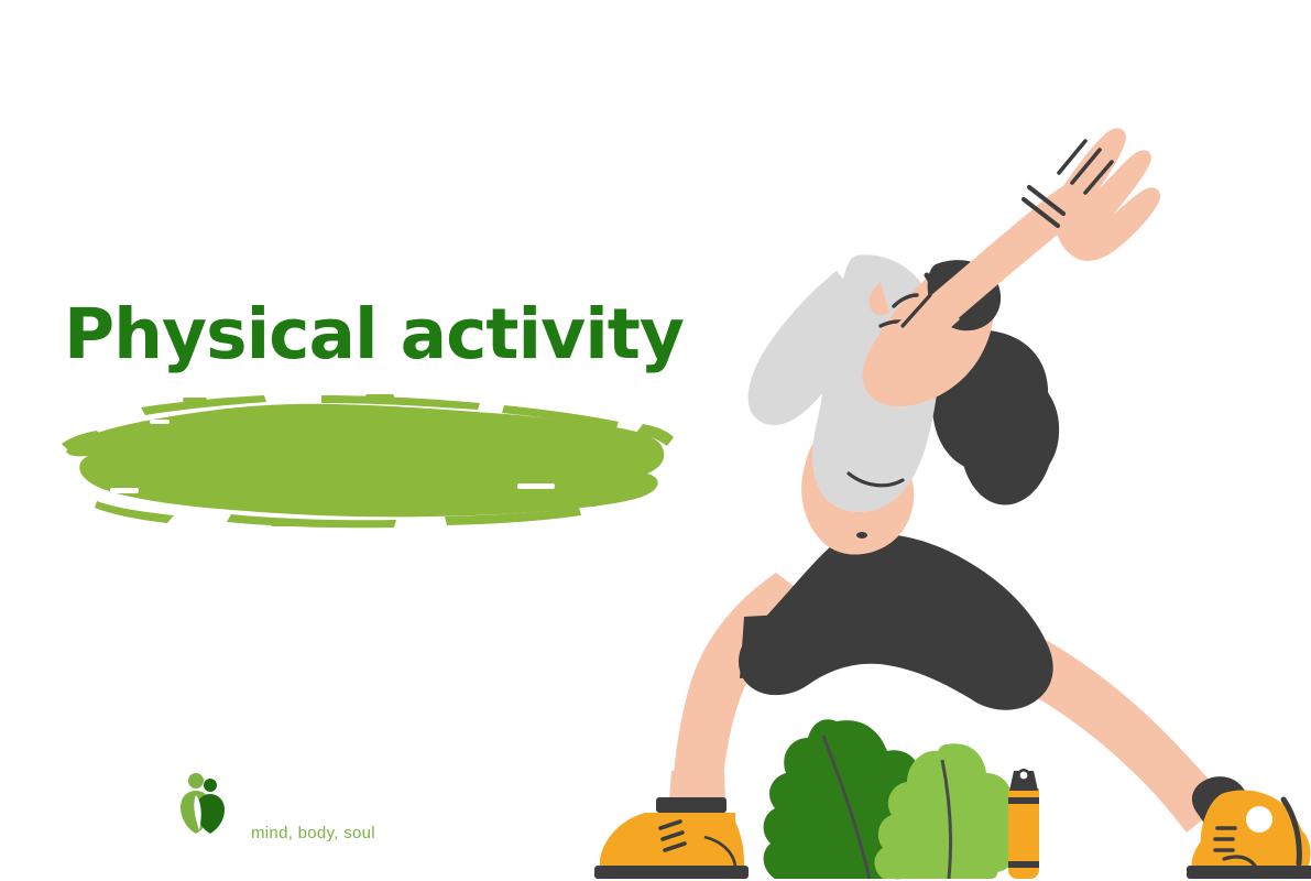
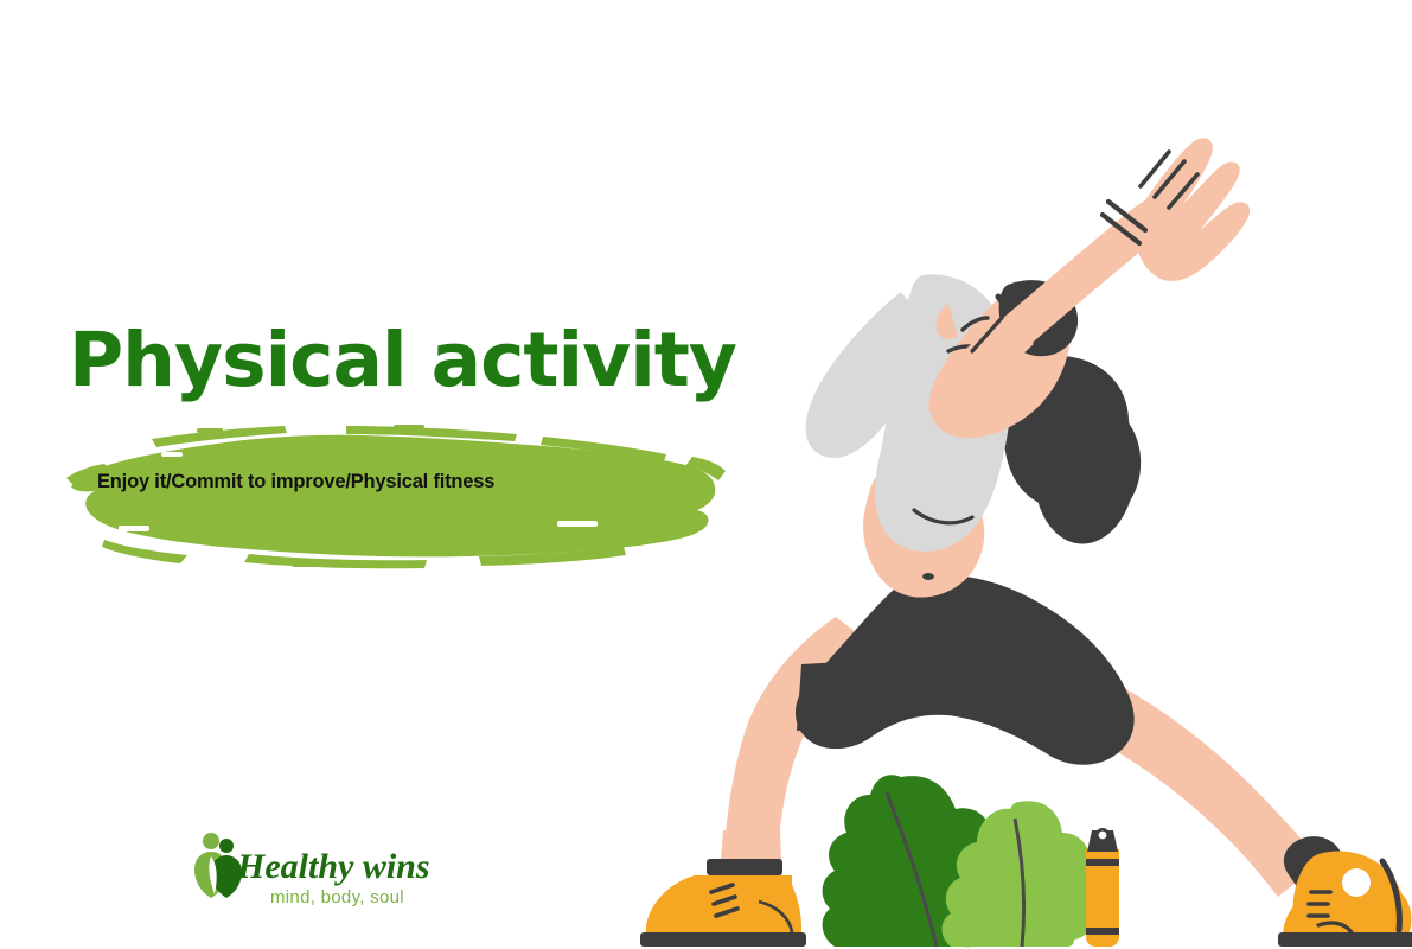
  Physical activity
+ Enjoy it/Commit to improve/Physical fitness
+ Healthy wins
  mind, body, soul
